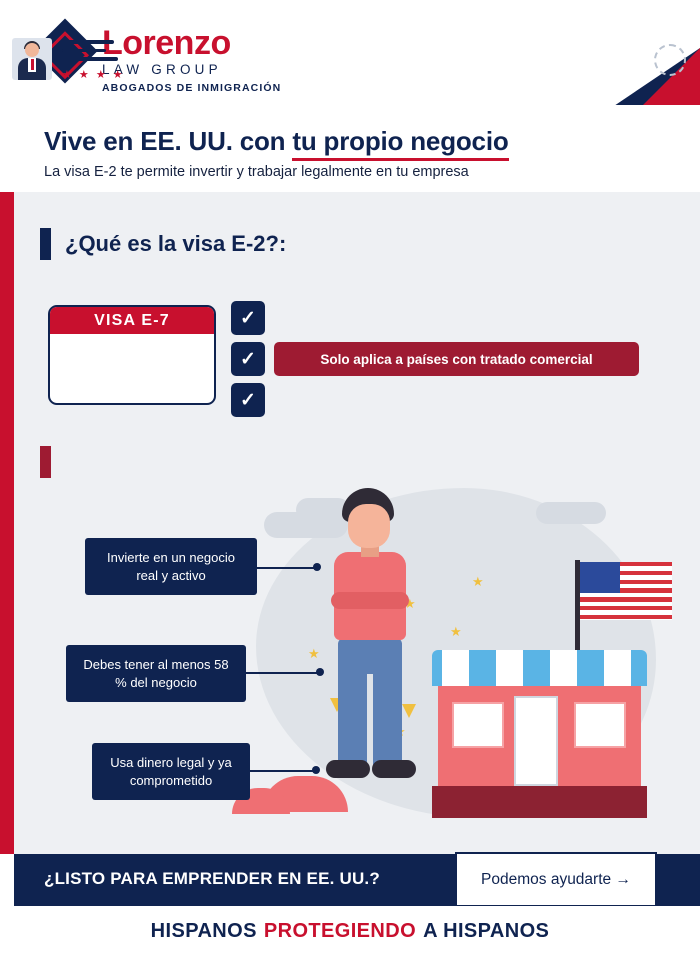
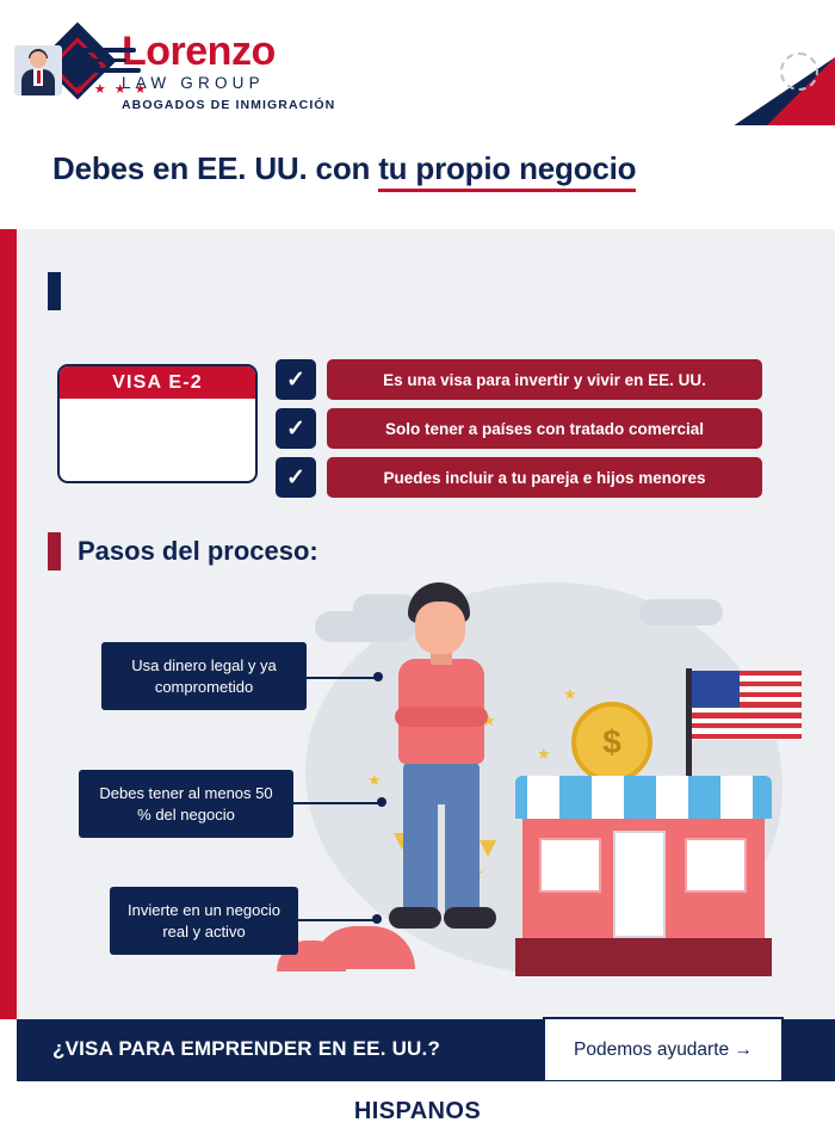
  orenzo
  LAW GROUP
  ABOGADOS DE INMIGRACIÓN
- Vive en EE. UU. con tu propio negocio
+ Debes en EE. UU. con tu propio negocio
- La visa E-2 te permite invertir y trabajar legalmente en tu empresa
- ¿Qué es la visa E-2?:
- VISA E-7
+ VISA E-2
  ★ ★ ★ ★
  ✓
+ Es una visa para invertir y vivir en EE. UU.
  ✓
- Solo aplica a países con tratado comercial
+ Solo tener a países con tratado comercial
  ✓
+ Puedes incluir a tu pareja e hijos menores
+ Pasos del proceso:
  ★
  ★
  ★
  ★
+ $
- Invierte en un negocio real y activo
+ Usa dinero legal y ya comprometido
- Debes tener al menos 58 % del negocio
+ Debes tener al menos 50 % del negocio
- Usa dinero legal y ya comprometido
+ Invierte en un negocio real y activo
- ¿LISTO PARA EMPRENDER EN EE. UU.?
+ ¿VISA PARA EMPRENDER EN EE. UU.?
  Podemos ayudarte →
  HISPANOS
- PROTEGIENDO
- A HISPANOS
